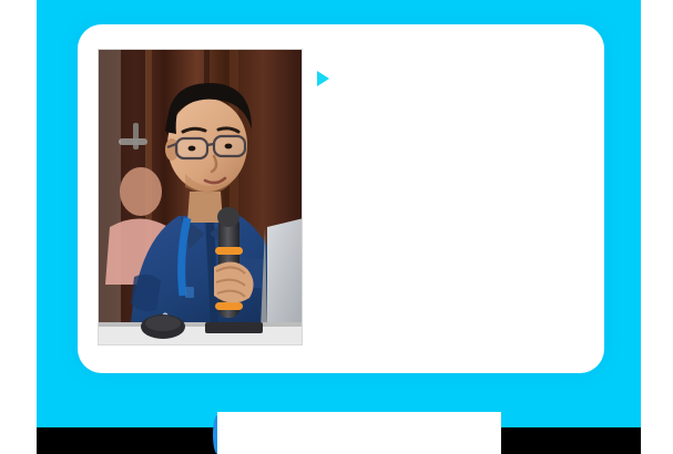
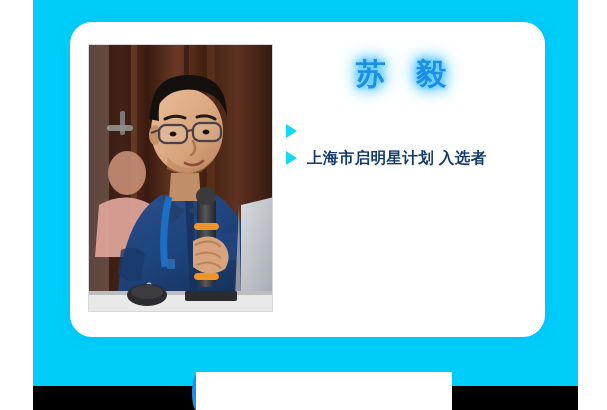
+ 苏 毅
+ 上海市启明星计划 入选者
